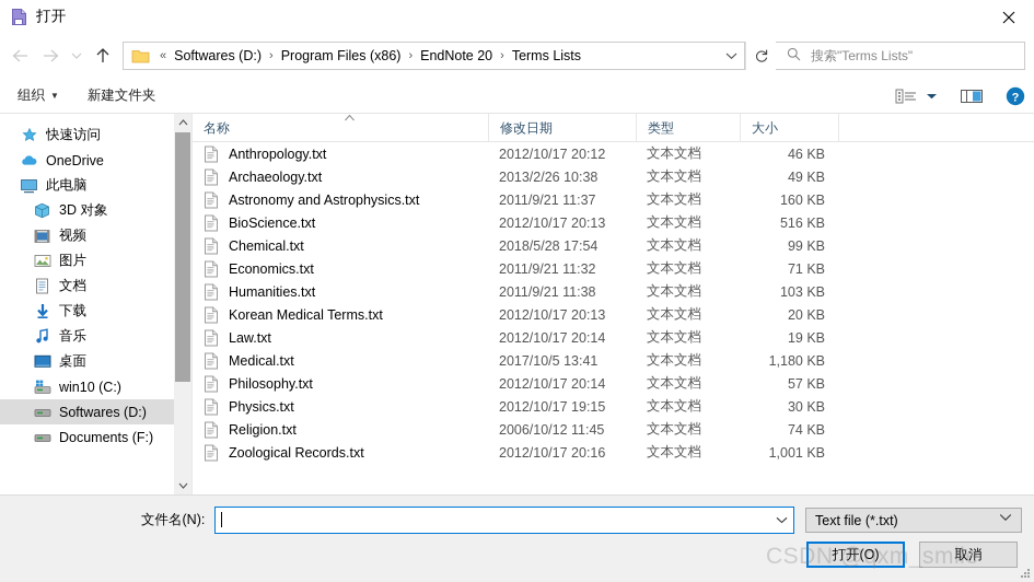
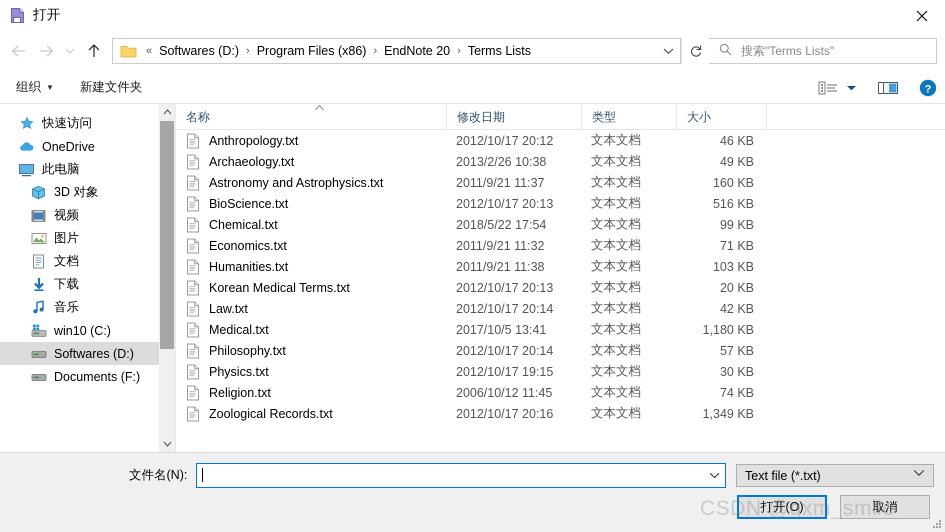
  打开
  «
  Softwares (D:)
  ›
  Program Files (x86)
  ›
  EndNote 20
  ›
  Terms Lists
  搜索"Terms Lists"
  组织
  ▼
  新建文件夹
  ?
  快速访问
  OneDrive
  此电脑
  3D 对象
  视频
  图片
  文档
  下载
  音乐
- 桌面
  win10 (C:)
  Softwares (D:)
  Documents (F:)
  名称
  修改日期
  类型
  大小
  Anthropology.txt
  2012/10/17 20:12
  文本文档
  46 KB
  Archaeology.txt
  2013/2/26 10:38
  文本文档
  49 KB
  Astronomy and Astrophysics.txt
  2011/9/21 11:37
  文本文档
  160 KB
  BioScience.txt
  2012/10/17 20:13
  文本文档
  516 KB
  Chemical.txt
- 2018/5/28 17:54
+ 2018/5/22 17:54
  文本文档
  99 KB
  Economics.txt
  2011/9/21 11:32
  文本文档
  71 KB
  Humanities.txt
  2011/9/21 11:38
  文本文档
  103 KB
  Korean Medical Terms.txt
  2012/10/17 20:13
  文本文档
  20 KB
  Law.txt
  2012/10/17 20:14
  文本文档
- 19 KB
+ 42 KB
  Medical.txt
  2017/10/5 13:41
  文本文档
  1,180 KB
  Philosophy.txt
  2012/10/17 20:14
  文本文档
  57 KB
  Physics.txt
  2012/10/17 19:15
  文本文档
  30 KB
  Religion.txt
  2006/10/12 11:45
  文本文档
  74 KB
  Zoological Records.txt
  2012/10/17 20:16
  文本文档
- 1,001 KB
+ 1,349 KB
  文件名(N):
  Text file (*.txt)
  打开(O)
  取消
  CSDN @qxm_smile
